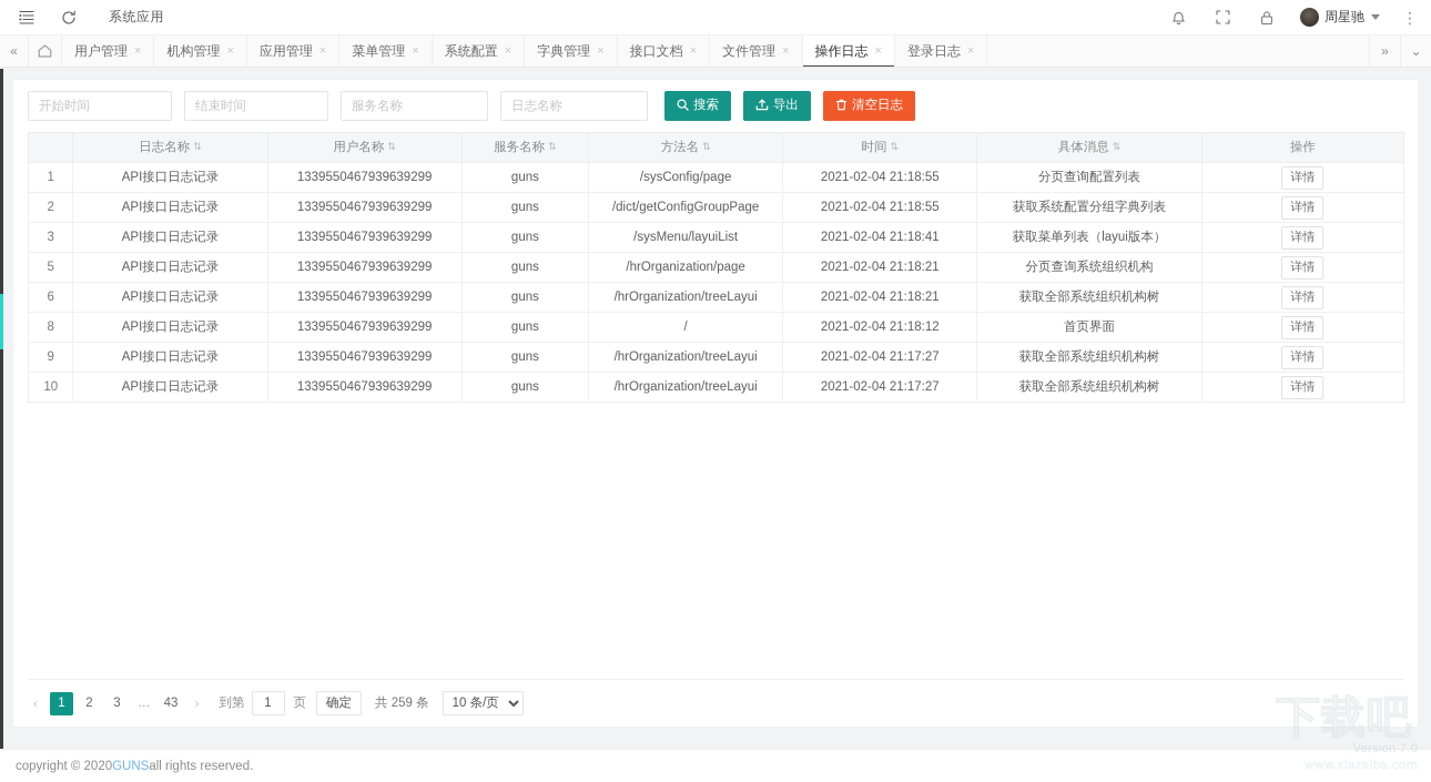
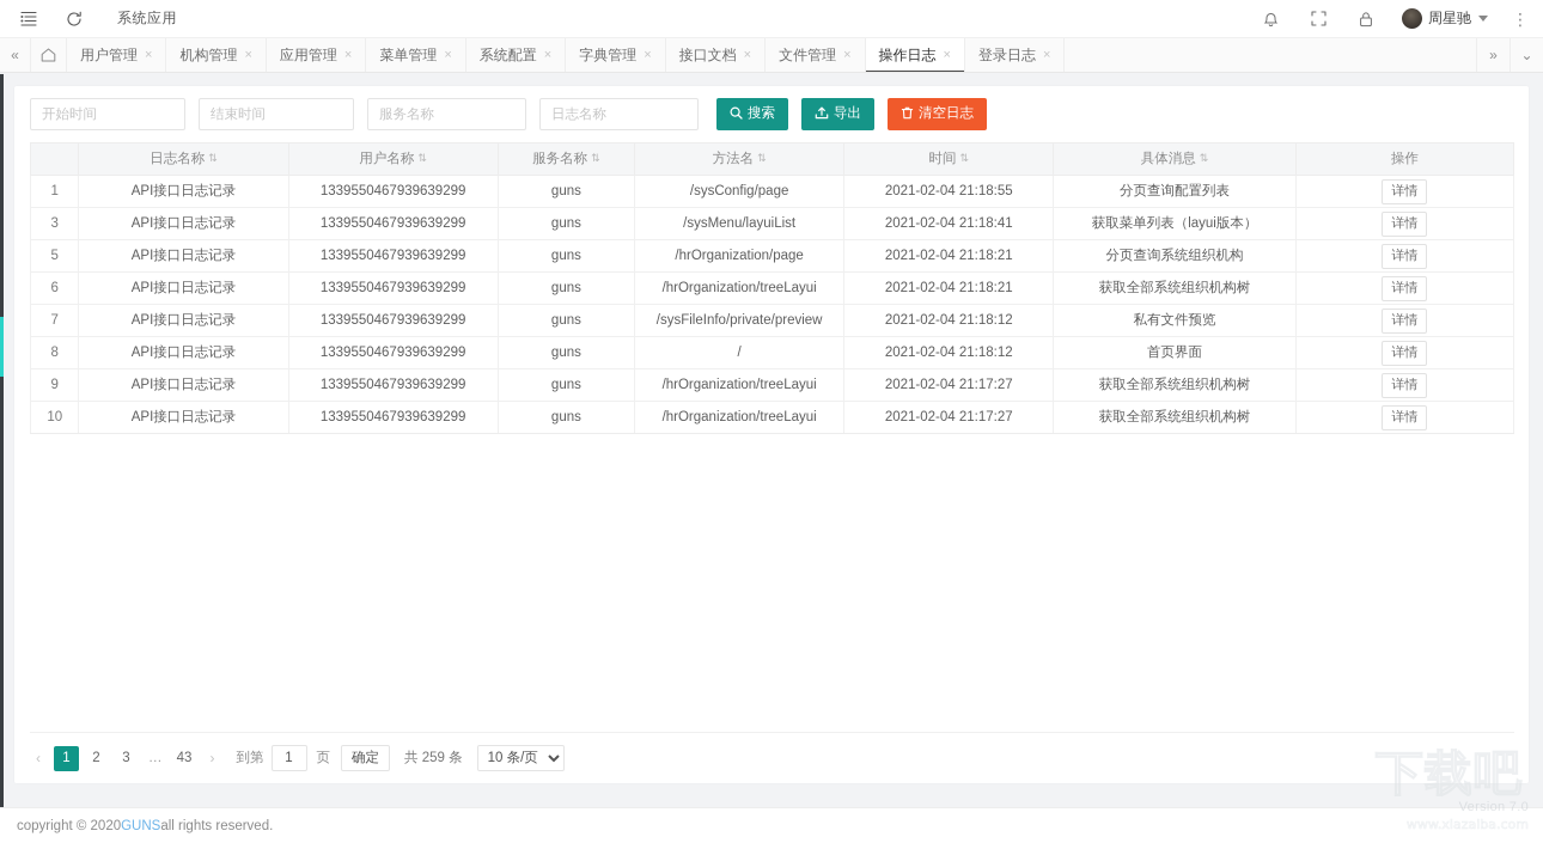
  系统应用
  周星驰
  ⋮
  «
  用户管理
  ×
  机构管理
  ×
  应用管理
  ×
  菜单管理
  ×
  系统配置
  ×
  字典管理
  ×
  接口文档
  ×
  文件管理
  ×
  操作日志
  ×
  登录日志
  ×
  »
  ⌄
  开始时间
  结束时间
  服务名称
  日志名称
  搜索
  导出
  清空日志
  	日志名称 ⇅	用户名称 ⇅	服务名称 ⇅	方法名 ⇅	时间 ⇅	具体消息 ⇅	操作
  1	API接口日志记录	1339550467939639299	guns	/sysConfig/page	2021-02-04 21:18:55	分页查询配置列表	详情
- 2	API接口日志记录	1339550467939639299	guns	/dict/getConfigGroupPage	2021-02-04 21:18:55	获取系统配置分组字典列表	详情
  3	API接口日志记录	1339550467939639299	guns	/sysMenu/layuiList	2021-02-04 21:18:41	获取菜单列表（layui版本）	详情
  5	API接口日志记录	1339550467939639299	guns	/hrOrganization/page	2021-02-04 21:18:21	分页查询系统组织机构	详情
  6	API接口日志记录	1339550467939639299	guns	/hrOrganization/treeLayui	2021-02-04 21:18:21	获取全部系统组织机构树	详情
+ 7	API接口日志记录	1339550467939639299	guns	/sysFileInfo/private/preview	2021-02-04 21:18:12	私有文件预览	详情
  8	API接口日志记录	1339550467939639299	guns	/	2021-02-04 21:18:12	首页界面	详情
  9	API接口日志记录	1339550467939639299	guns	/hrOrganization/treeLayui	2021-02-04 21:17:27	获取全部系统组织机构树	详情
  10	API接口日志记录	1339550467939639299	guns	/hrOrganization/treeLayui	2021-02-04 21:17:27	获取全部系统组织机构树	详情
  ‹
  1
  2
  3
  …
  43
  ›
  到第
  1
  页
  确定
  共 259 条
  10 条/页
  copyright © 2020
  GUNS
  all rights reserved.
  下载吧
  Version 7.0
